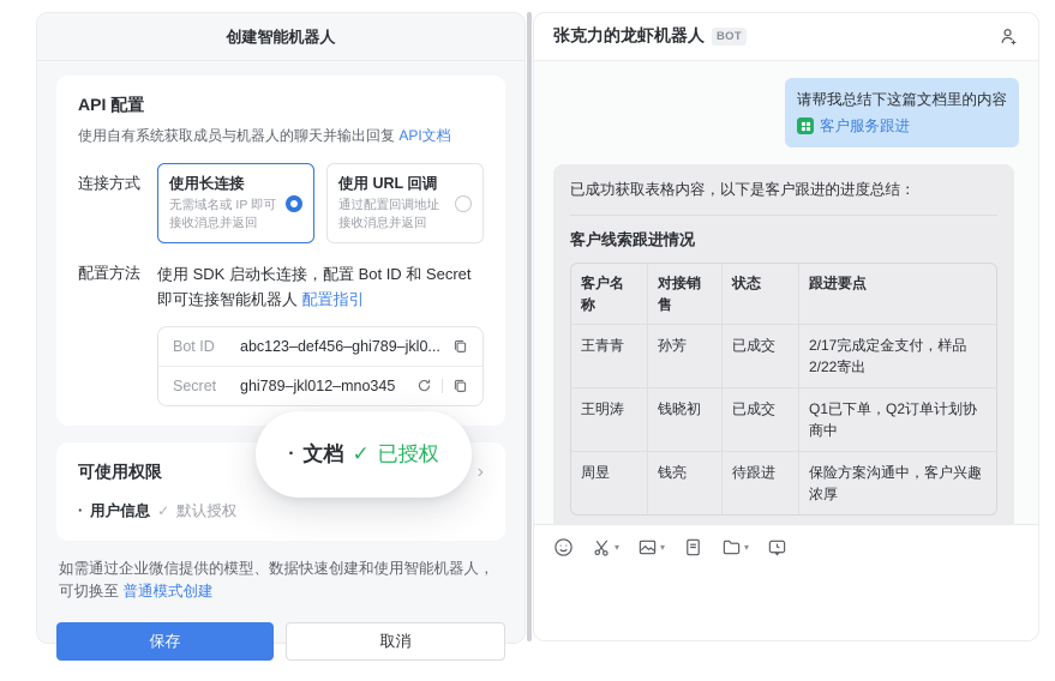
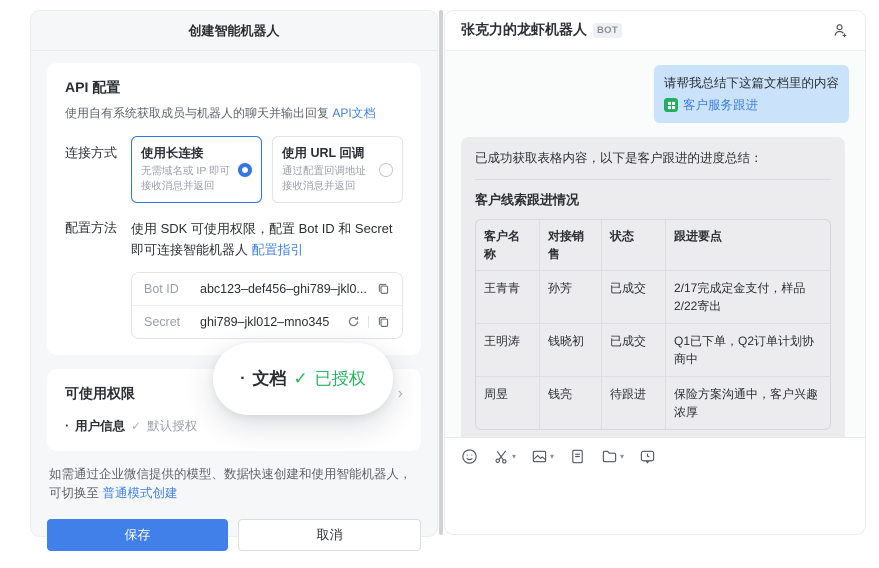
  创建智能机器人
  API 配置
  使用自有系统获取成员与机器人的聊天并输出回复 API文档
  连接方式
  使用长连接
  无需域名或 IP 即可
  接收消息并返回
  使用 URL 回调
  通过配置回调地址
  接收消息并返回
  配置方法
- 使用 SDK 启动长连接，配置 Bot ID 和 Secret 即可连接智能机器人 配置指引
+ 使用 SDK 可使用权限，配置 Bot ID 和 Secret 即可连接智能机器人 配置指引
  Bot ID
  abc123–def456–ghi789–jkl0...
  Secret
  ghi789–jkl012–mno345
  可使用权限
  ›
  ·
  用户信息
  ✓
  默认授权
  如需通过企业微信提供的模型、数据快速创建和使用智能机器人，可切换至 普通模式创建
  保存
  取消
  ·
  文档
  ✓
  已授权
  张克力的龙虾机器人
  BOT
  请帮我总结下这篇文档里的内容
  客户服务跟进
  已成功获取表格内容，以下是客户跟进的进度总结：
  客户线索跟进情况
  客户名称	对接销售	状态	跟进要点
  王青青	孙芳	已成交	2/17完成定金支付，样品2/22寄出
  王明涛	钱晓初	已成交	Q1已下单，Q2订单计划协商中
  周昱	钱亮	待跟进	保险方案沟通中，客户兴趣浓厚
  ▾
  ▾
  ▾
